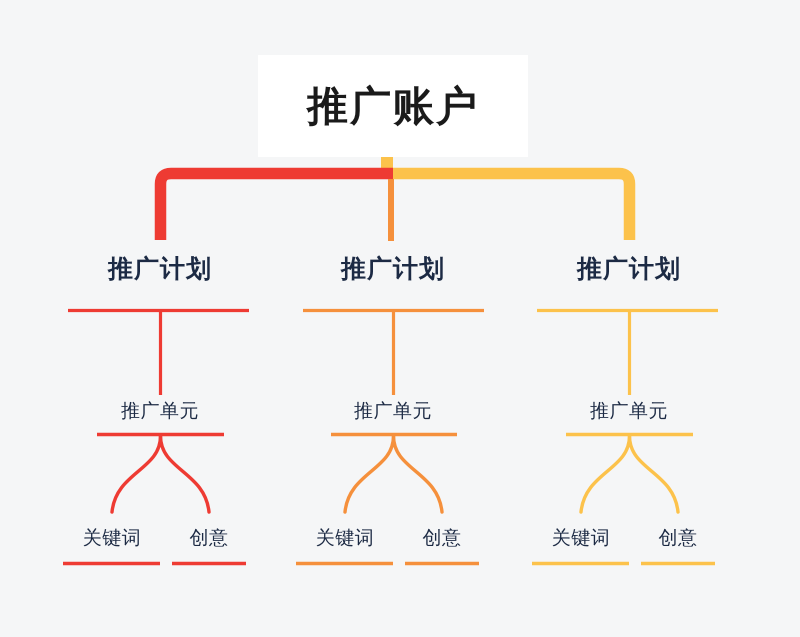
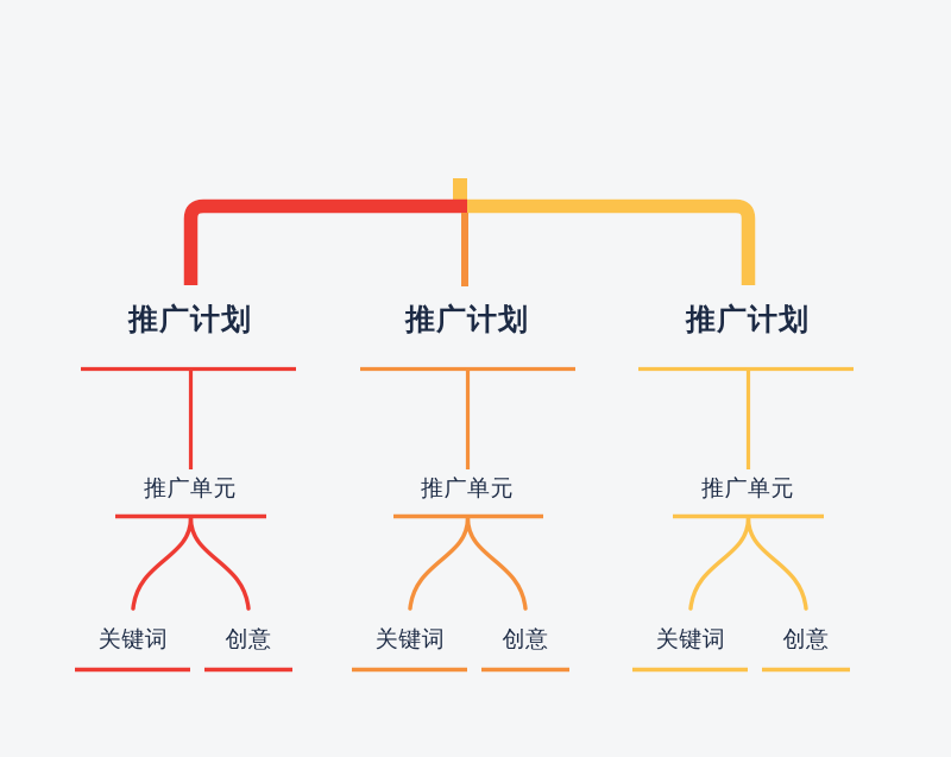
- 推广账户
  推广计划
  推广计划
  推广计划
  推广单元
  推广单元
  推广单元
  关键词
  创意
  关键词
  创意
  关键词
  创意
